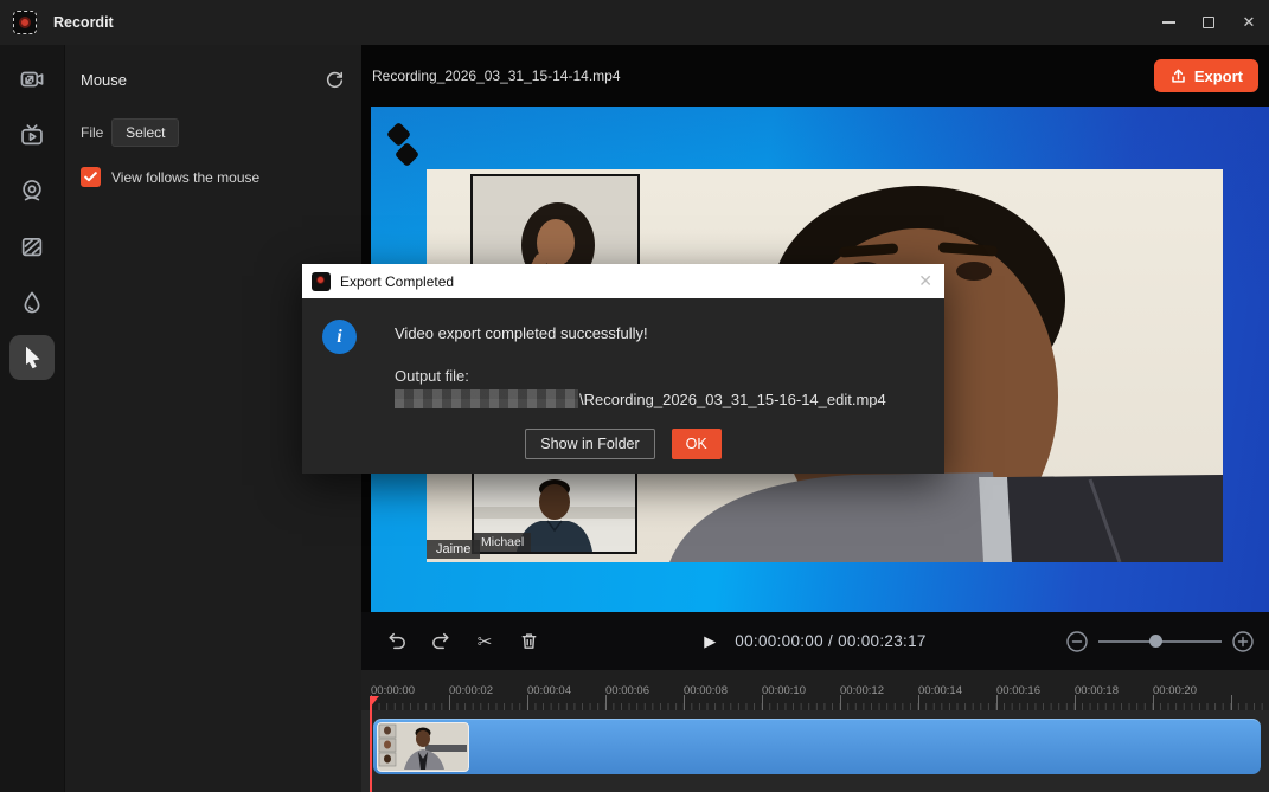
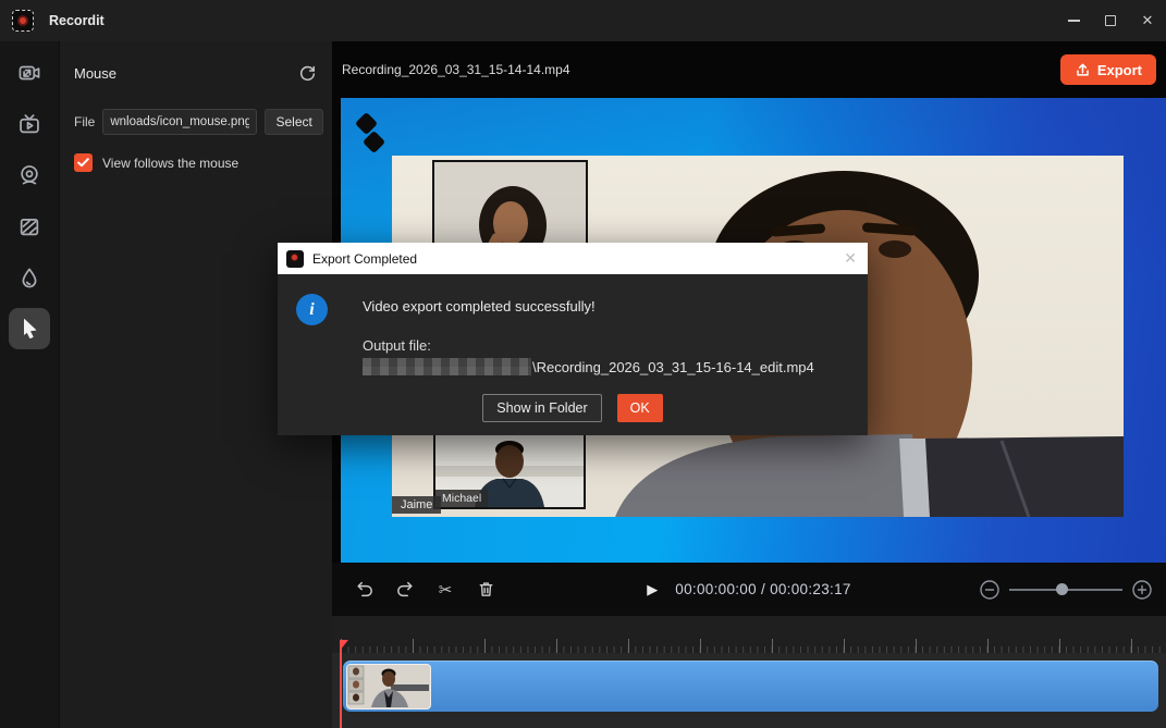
  Recordit
  ✕
  Mouse
  File
+ wnloads/icon_mouse.png
  Select
  View follows the mouse
  Recording_2026_03_31_15-14-14.mp4
  Export
  Michael
  Jaime
  ✂
  ▶
  00:00:00:00 / 00:00:23:17
- 00:00:00 00:00:02 00:00:04 00:00:06 00:00:08 00:00:10 00:00:12 00:00:14 00:00:16 00:00:18 00:00:20
  Export Completed
  ✕
  i
  Video export completed successfully!
  Output file:
  \Recording_2026_03_31_15-16-14_edit.mp4
  Show in Folder
  OK
